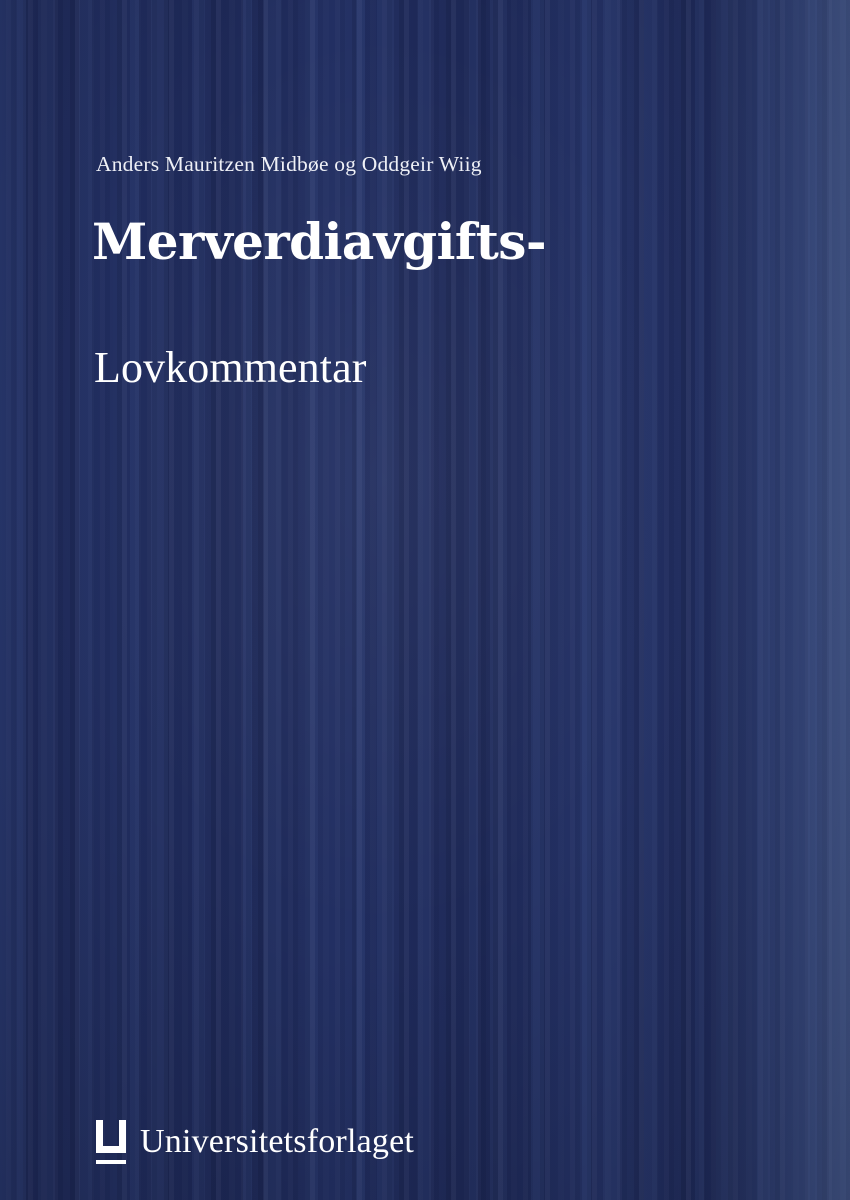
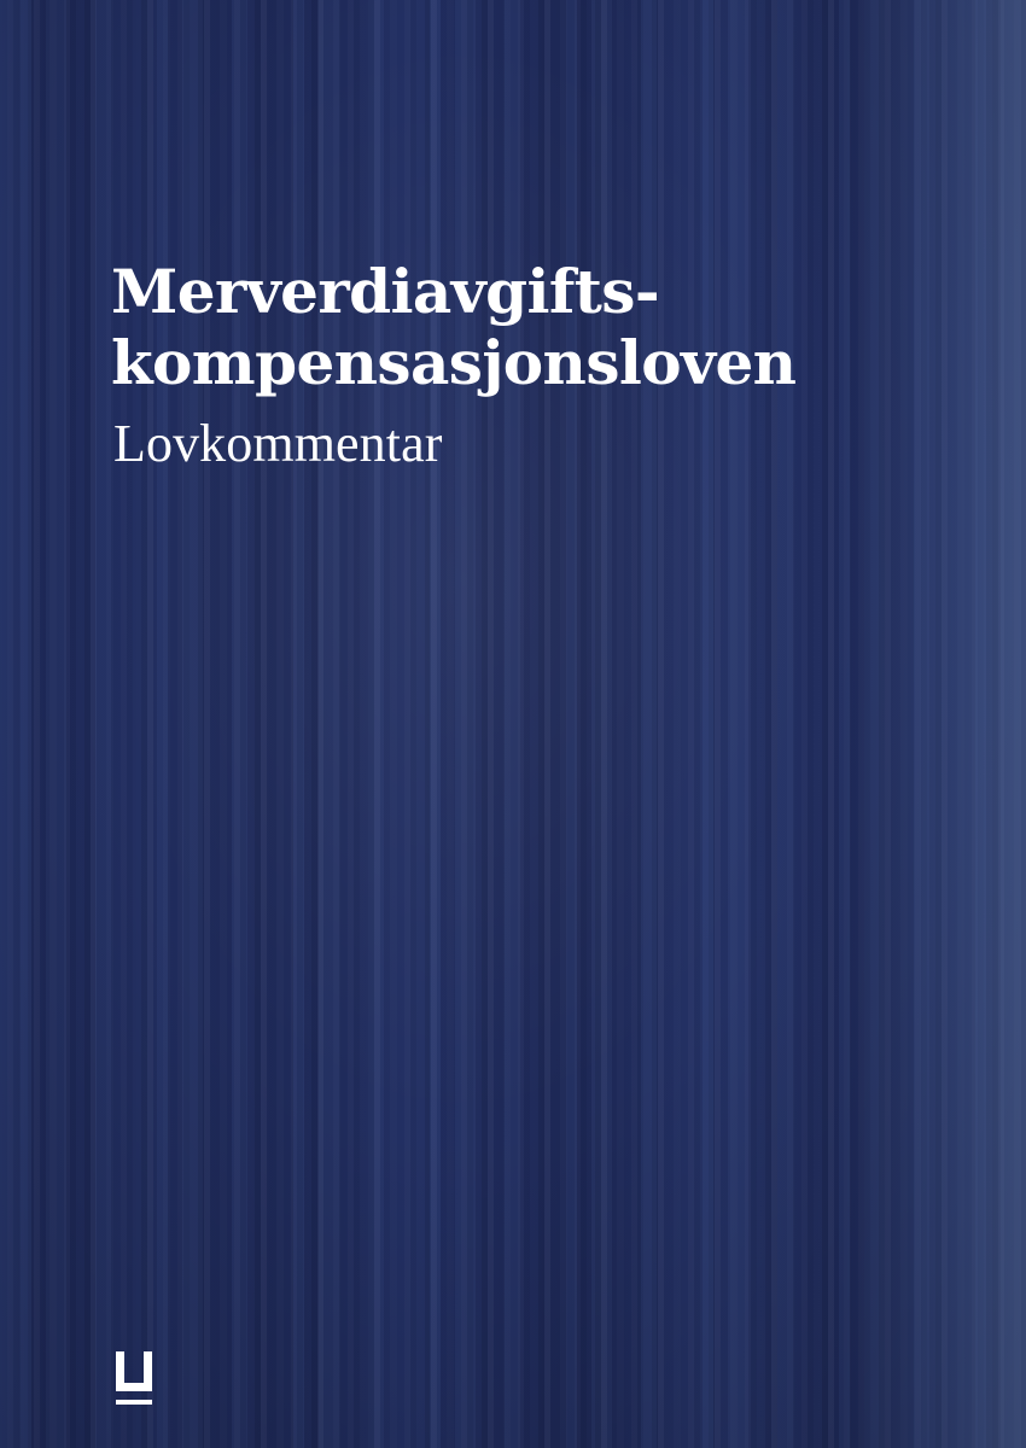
- Anders Mauritzen Midbøe og Oddgeir Wiig
  Merverdiavgifts-
+ kompensasjonsloven
  Lovkommentar
- Universitetsforlaget
